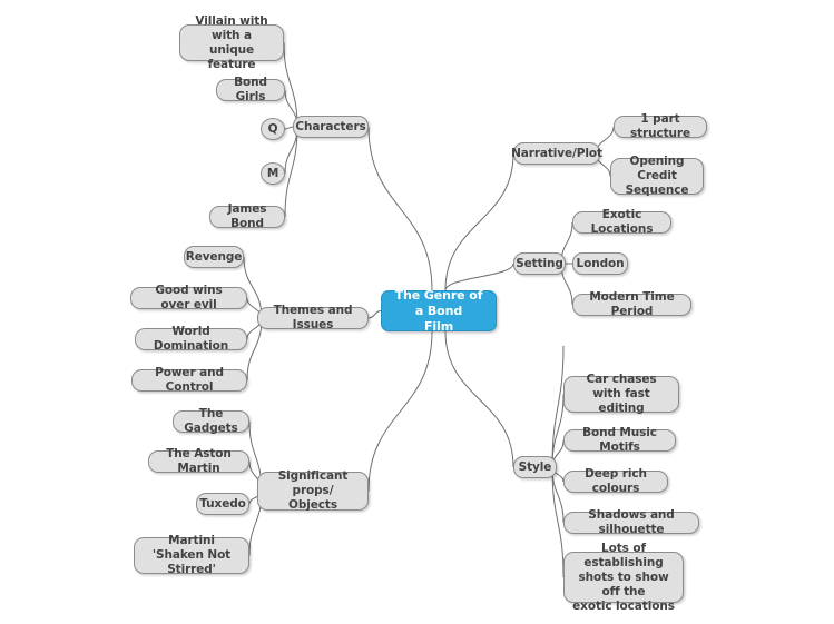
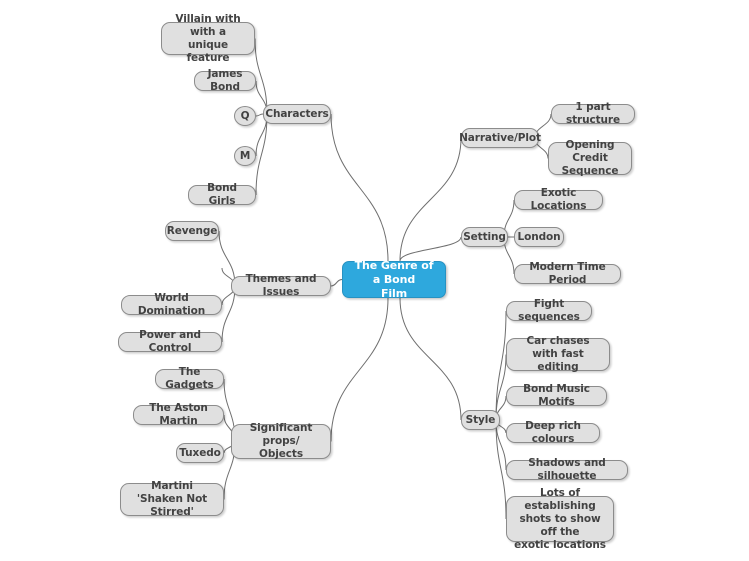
  Characters
  Villain with with a
  unique feature
- Bond Girls
+ James Bond
  Q
  M
- James Bond
+ Bond Girls
  Themes and Issues
  Revenge
- Good wins over evil
  World Domination
  Power and Control
  Significant props/
  Objects
  The Gadgets
  The Aston Martin
  Tuxedo
  Martini 'Shaken Not
  Stirred'
  Narrative/Plot
  1 part structure
  Opening Credit
  Sequence
  Setting
  Exotic Locations
  London
  Modern Time Period
  Style
+ Fight sequences
  Car chases with fast
  editing
  Bond Music Motifs
  Deep rich colours
  Shadows and silhouette
  Lots of establishing
  shots to show off the
  exotic locations
  The Genre of a Bond
  Film
